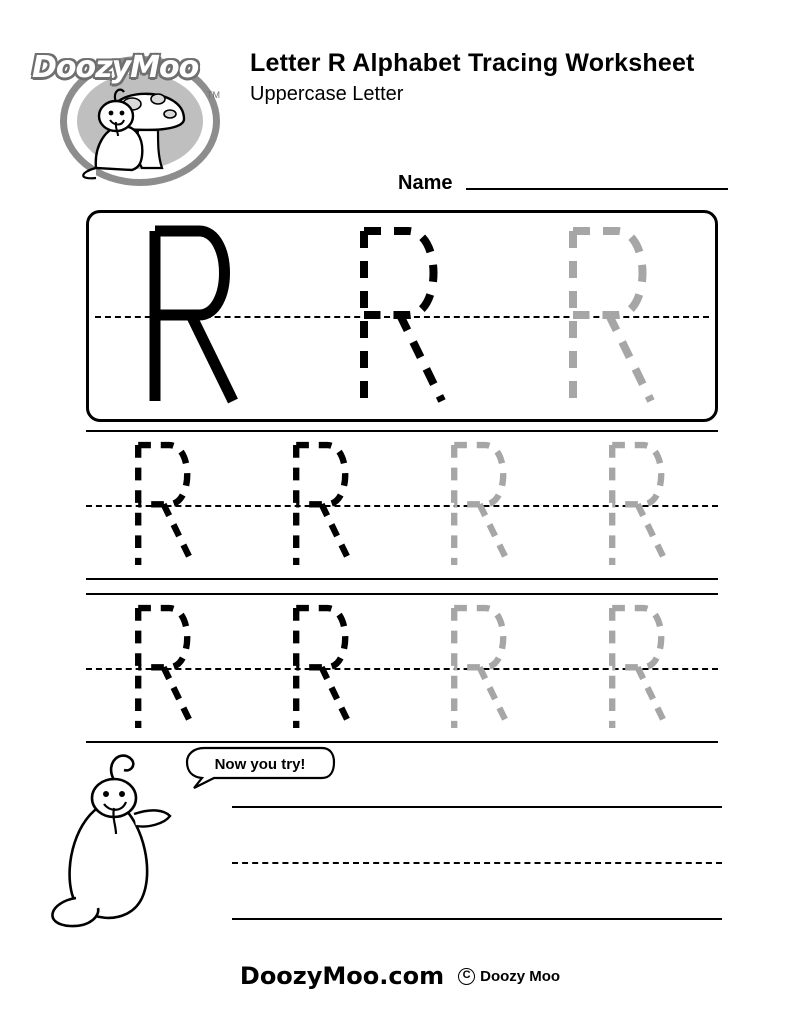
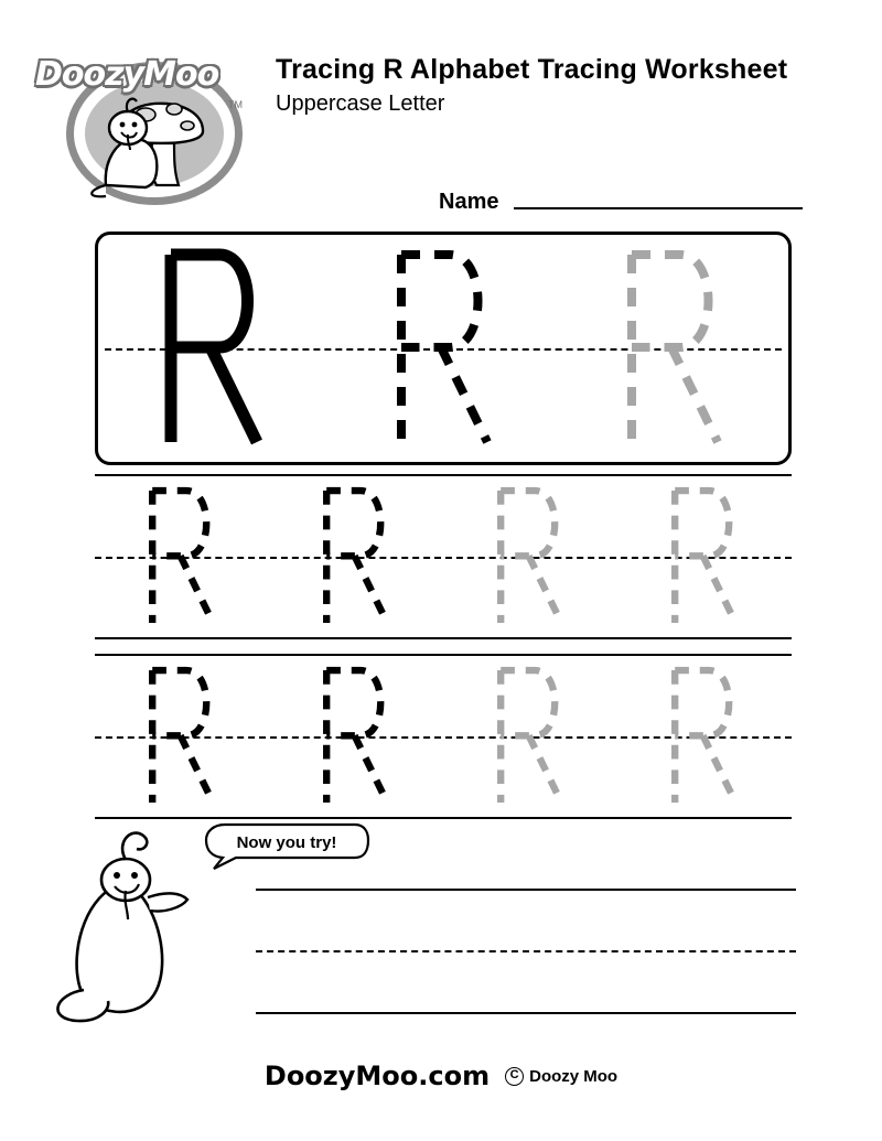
  DoozyMoo
  TM
- Letter R Alphabet Tracing Worksheet
+ Tracing R Alphabet Tracing Worksheet
  Uppercase Letter
  Name
  Now you try!
  DoozyMoo.com
  C
  Doozy Moo
